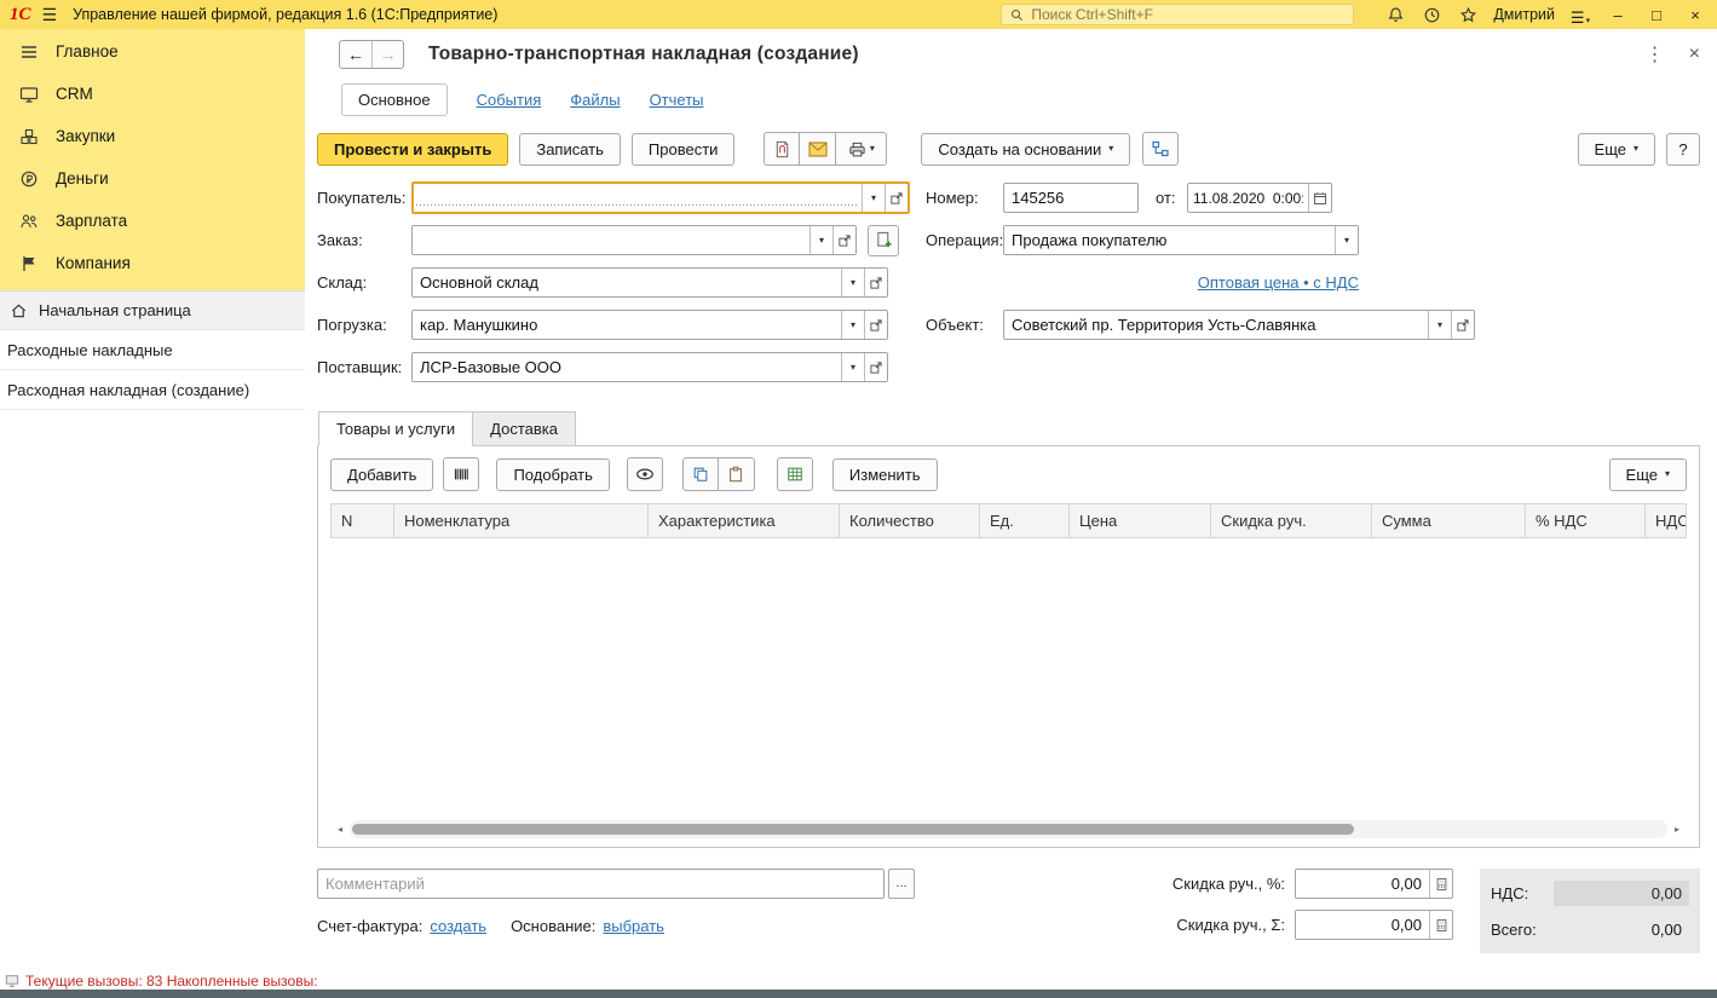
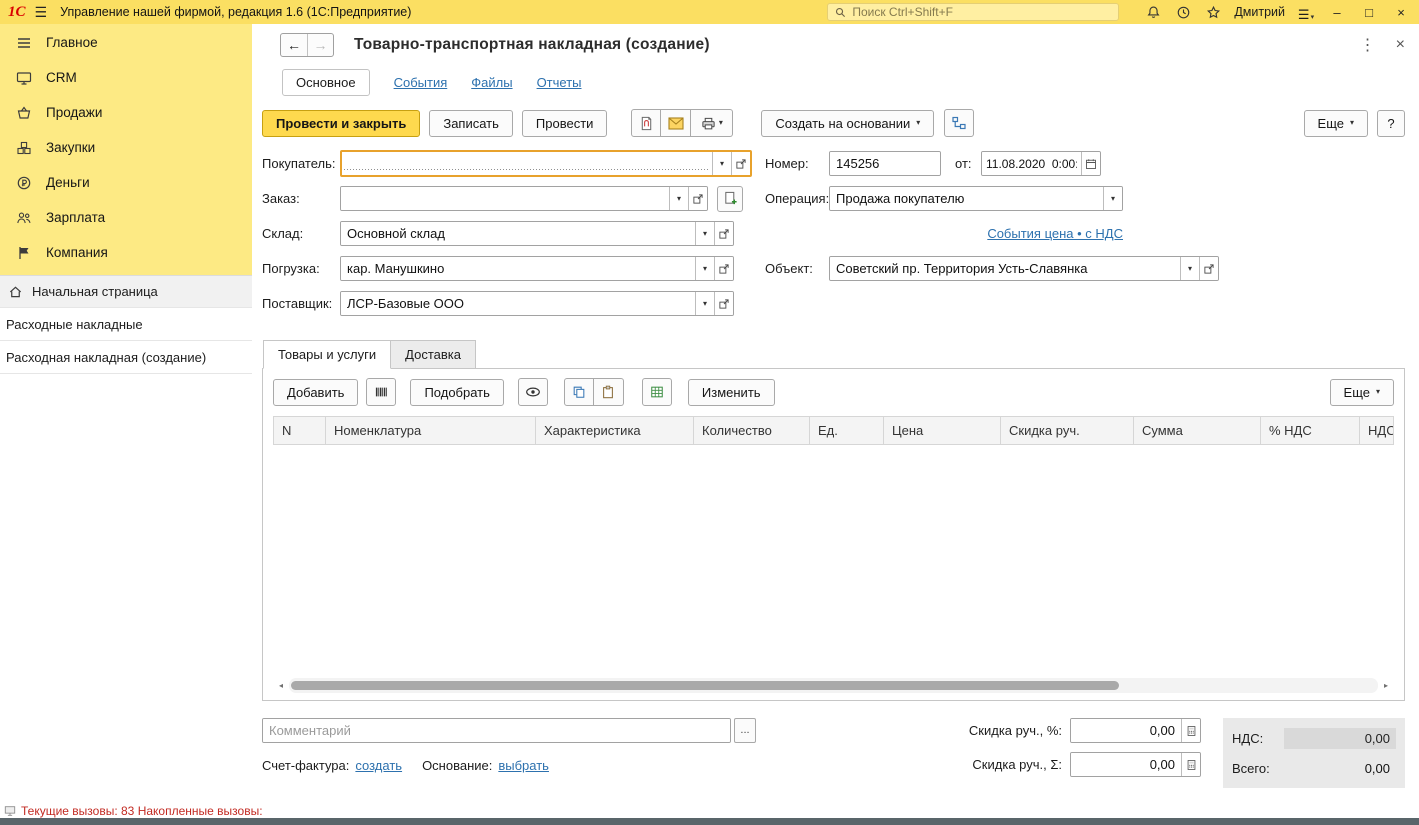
  1С
  ☰
  Управление нашей фирмой, редакция 1.6 (1С:Предприятие)
  Поиск Ctrl+Shift+F
  Дмитрий
  ☰
  –
  □
  ×
  Главное
  CRM
+ Продажи
  Закупки
  Деньги
  Зарплата
  Компания
  Начальная страница
  Расходные накладные
  Расходная накладная (создание)
  ←
  →
  Товарно-транспортная накладная (создание)
  ⋮
  ×
  Основное
  События
  Файлы
  Отчеты
  Провести и закрыть
  Записать
  Провести
  ▾
  Создать на основании
  ▾
  Еще
  ▾
  ?
  Покупатель:
  ▾
  Заказ:
  ▾
  Склад:
  Основной склад
  ▾
  Погрузка:
  кар. Манушкино
  ▾
  Поставщик:
  ЛСР-Базовые ООО
  ▾
  Номер:
  145256
  от:
  11.08.2020 0:00:
  Операция:
  Продажа покупателю
  ▾
- Оптовая цена • с НДС
+ События цена • с НДС
  Объект:
  Советский пр. Территория Усть-Славянка
  ▾
  Товары и услуги
  Доставка
  Добавить
  Подобрать
  Изменить
  Еще
  ▾
  N	Номенклатура	Характеристика	Количество	Ед.	Цена	Скидка руч.	Сумма	% НДС	НДС
  ◂
  ▸
  Комментарий
  ...
  Счет-фактура:
  создать
  Основание:
  выбрать
  Скидка руч., %:
  0,00
  Скидка руч., Σ:
  0,00
  НДС:
  0,00
  Всего:
  0,00
  Текущие вызовы: 83 Накопленные вызовы:
